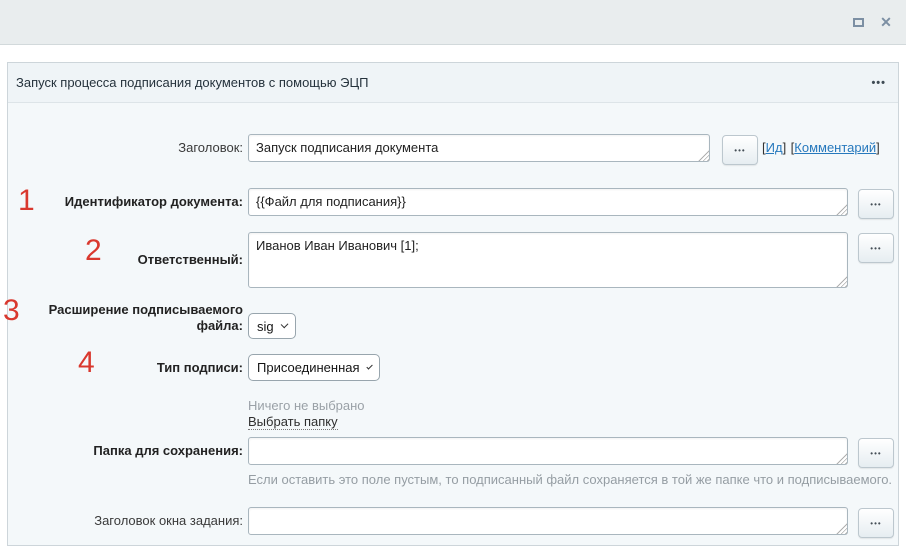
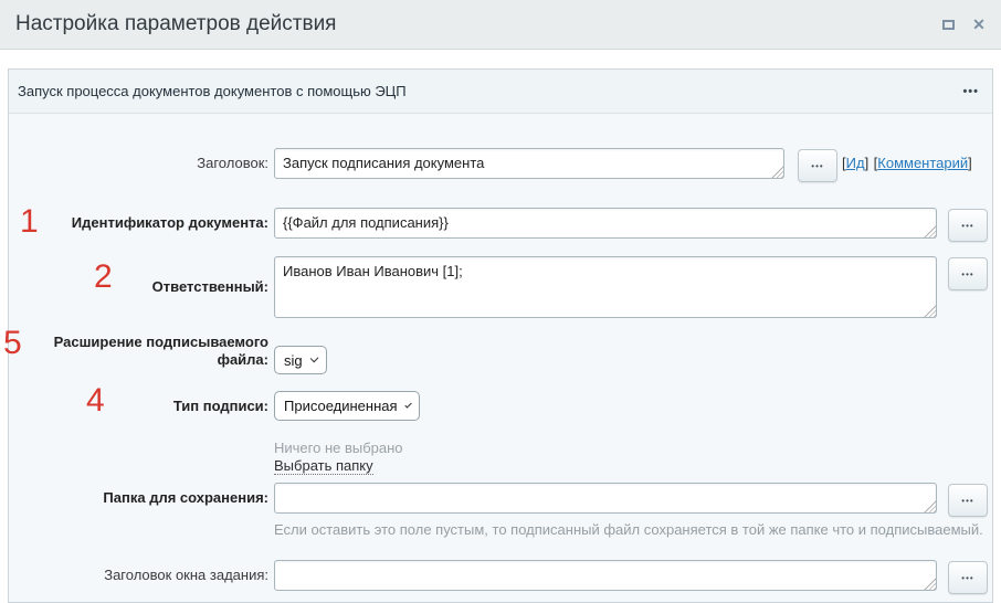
+ Настройка параметров действия
  ✕
- Запуск процесса подписания документов с помощью ЭЦП
+ Запуск процесса документов документов с помощью ЭЦП
  •••
  Заголовок:
  Запуск подписания документа
  •••
  [Ид] [Комментарий]
  1
  Идентификатор документа:
  {{Файл для подписания}}
  •••
  2
  Ответственный:
  Иванов Иван Иванович [1];
  •••
- 3
+ 5
  Расширение подписываемого файла:
  sig
  4
  Тип подписи:
  Присоединенная
  Ничего не выбрано
  Выбрать папку
  Папка для сохранения:
  •••
- Если оставить это поле пустым, то подписанный файл сохраняется в той же папке что и подписываемого.
+ Если оставить это поле пустым, то подписанный файл сохраняется в той же папке что и подписываемый.
  Заголовок окна задания:
  •••
